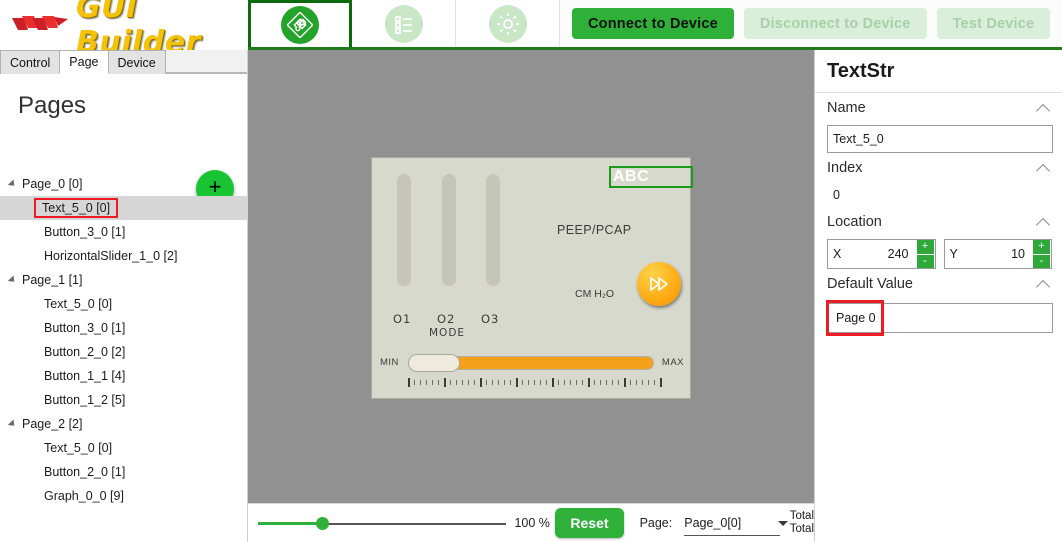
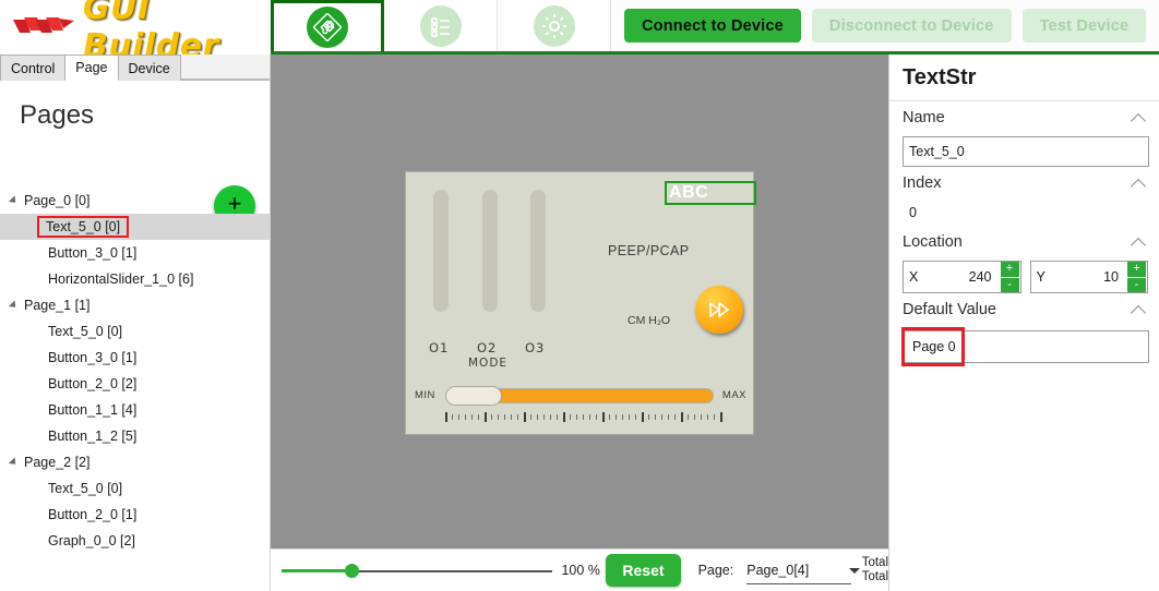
  GUI Builder
  Connect to Device
  Disconnect to Device
  Test Device
  Control
  Page
  Device
  Pages
  +
  Page_0 [0]
  Text_5_0 [0]
  Button_3_0 [1]
- HorizontalSlider_1_0 [2]
+ HorizontalSlider_1_0 [6]
  Page_1 [1]
  Text_5_0 [0]
  Button_3_0 [1]
  Button_2_0 [2]
  Button_1_1 [4]
  Button_1_2 [5]
  Page_2 [2]
  Text_5_0 [0]
  Button_2_0 [1]
- Graph_0_0 [9]
+ Graph_0_0 [2]
  O1
  O2
  O3
  MODE
  PEEP/PCAP
  CM H₂O
  ABC
  MIN
  MAX
  100 %
  Reset
  Page:
- Page_0[0]
+ Page_0[4]
  Total
  Total
  TextStr
  Name
  Text_5_0
  Index
  0
  Location
  X
  240
  +
  -
  Y
  10
  +
  -
  Default Value
  Page 0
